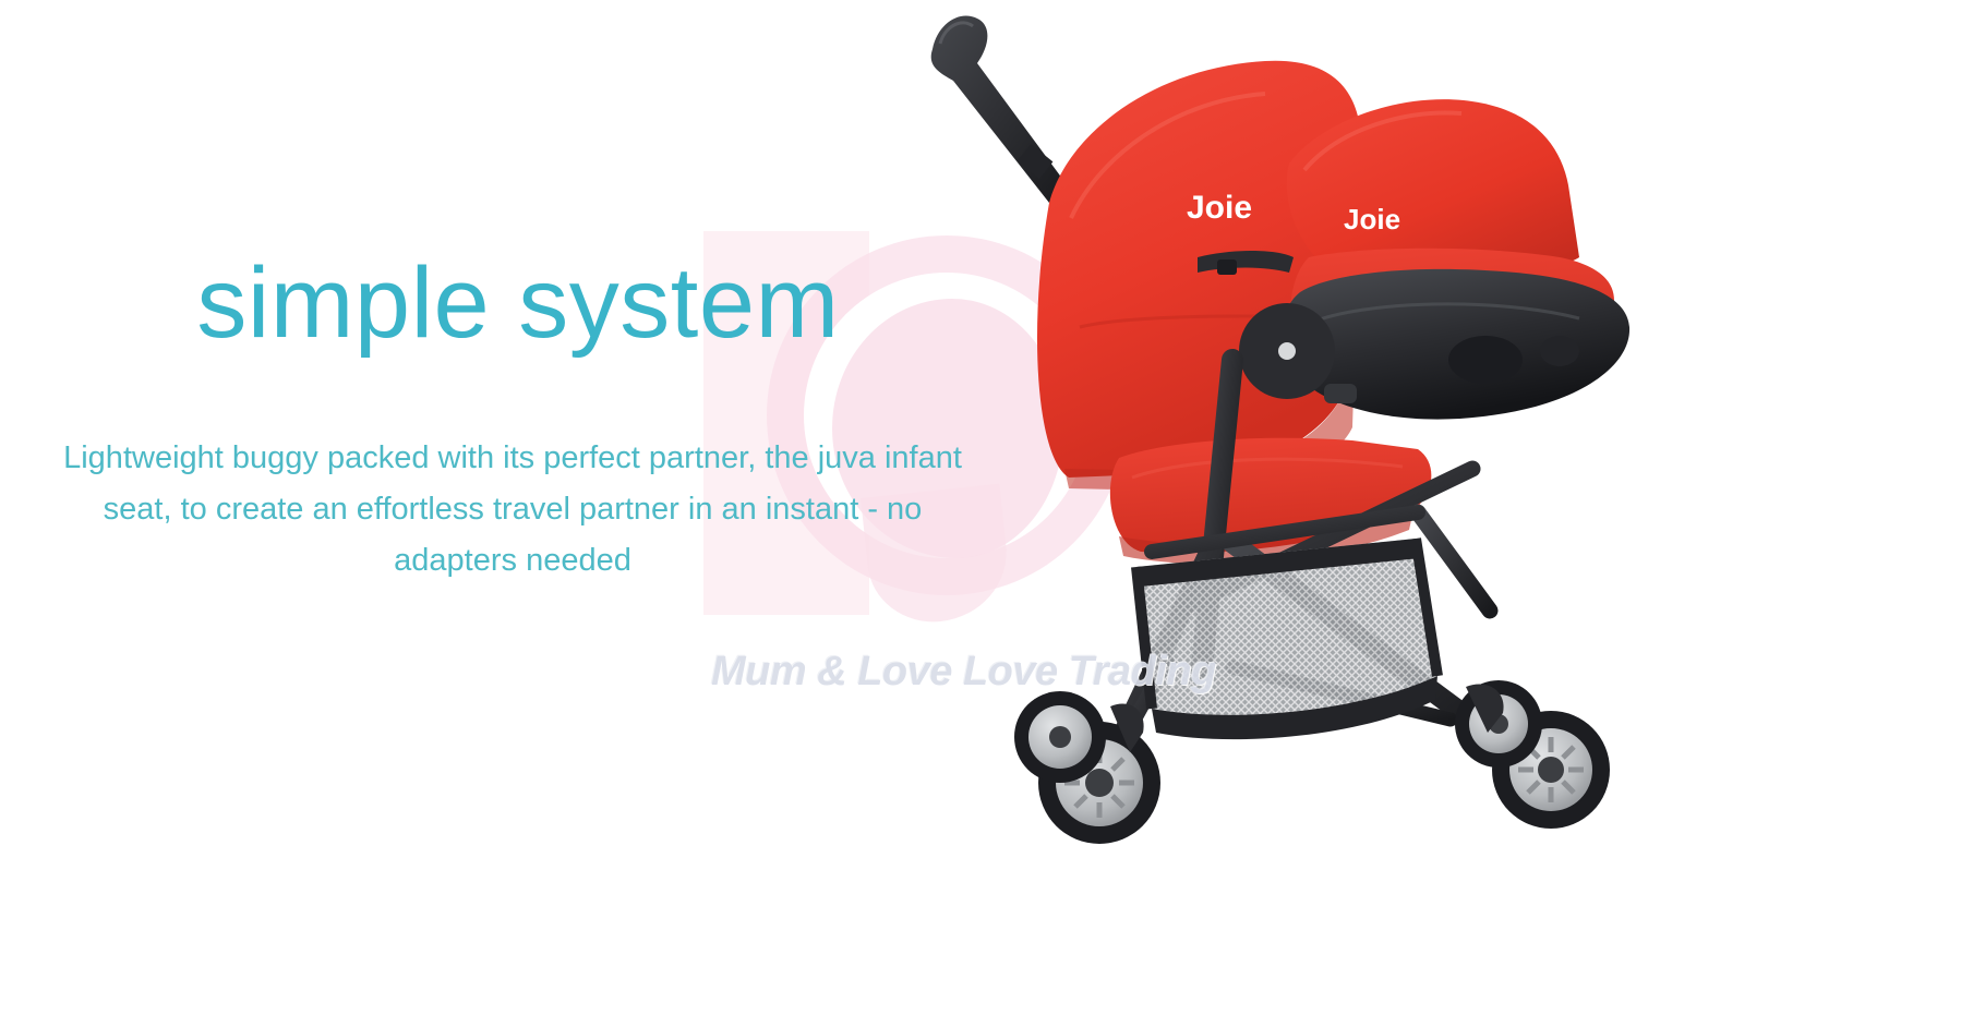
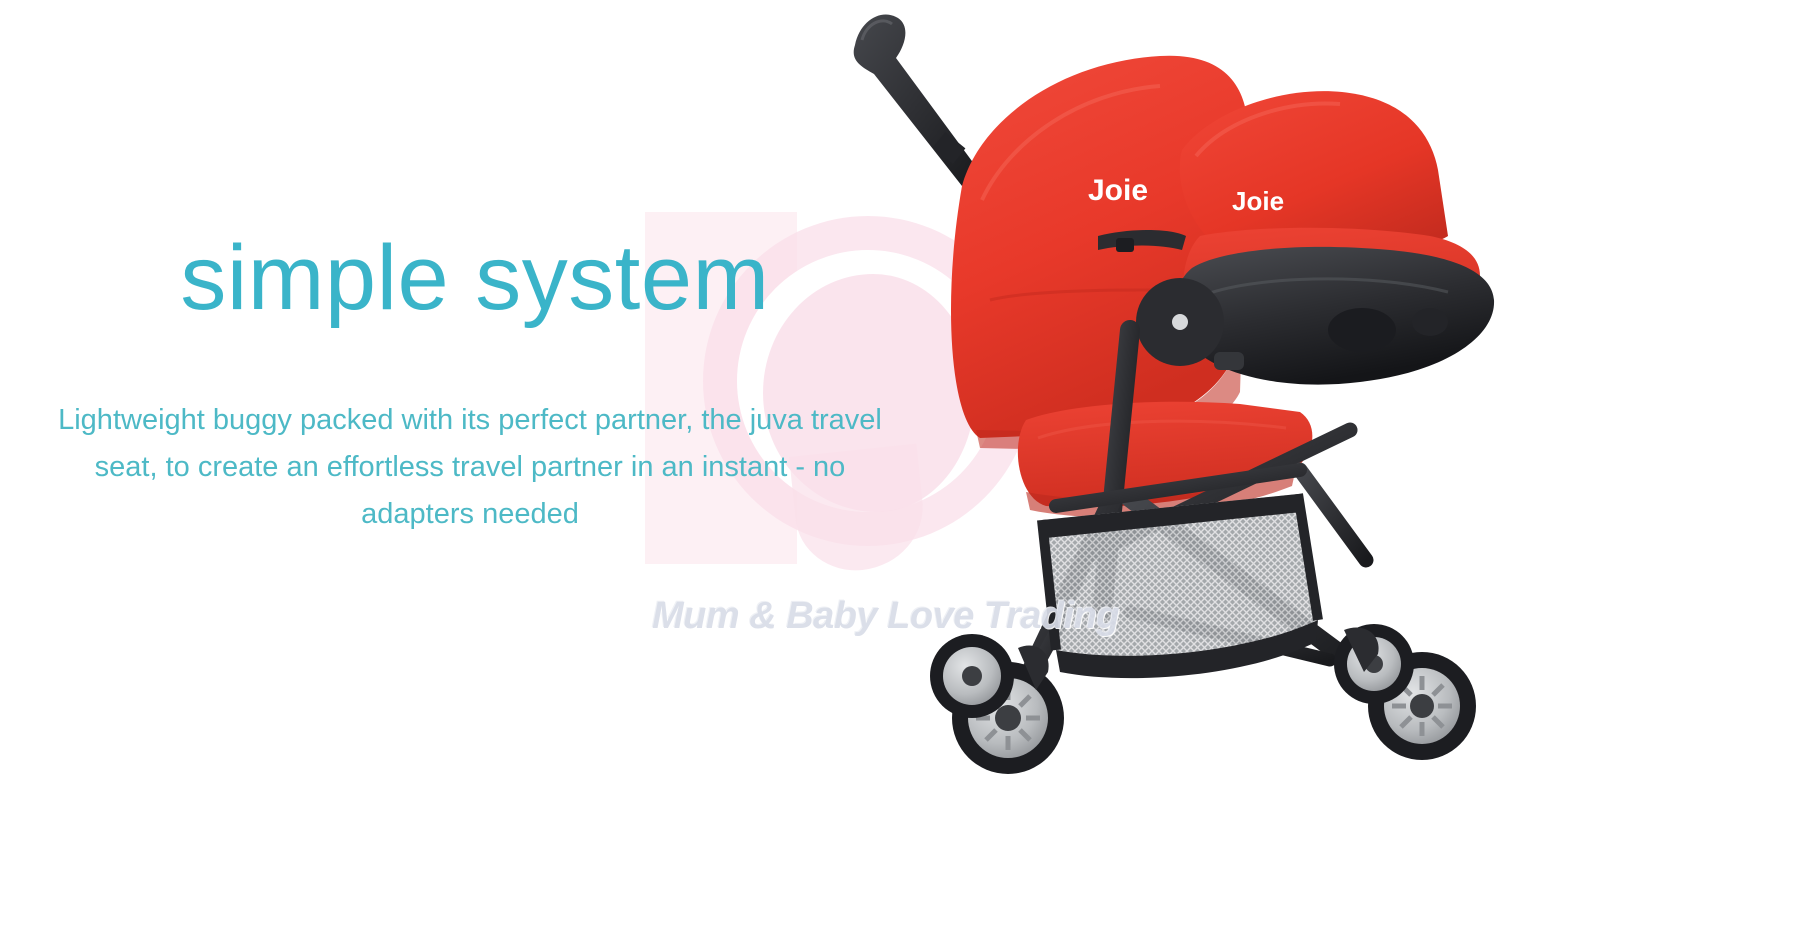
  simple system
- Lightweight buggy packed with its perfect partner, the juva infant
+ Lightweight buggy packed with its perfect partner, the juva travel
  seat, to create an effortless travel partner in an instant - no
  adapters needed
- Mum & Love Love Trading
+ Mum & Baby Love Trading
  Joie
  Joie
